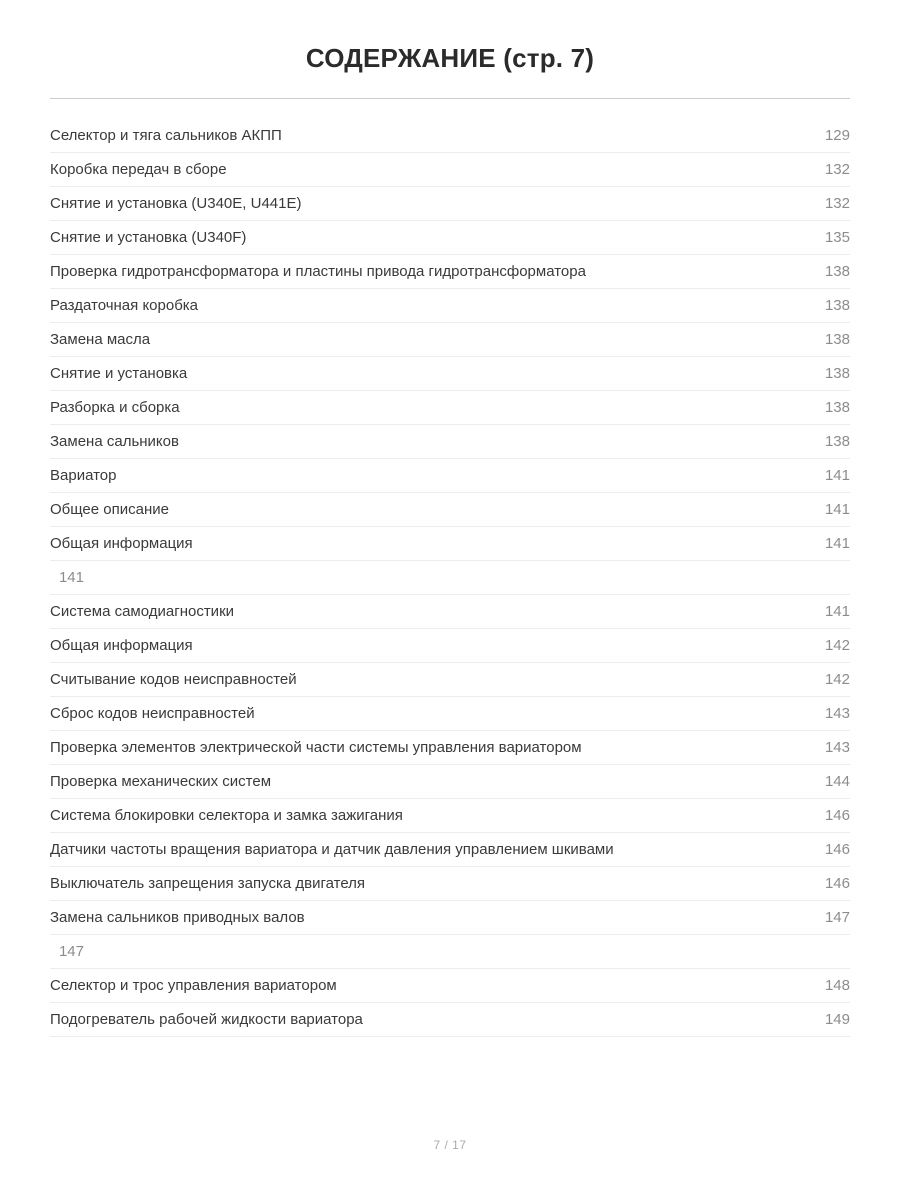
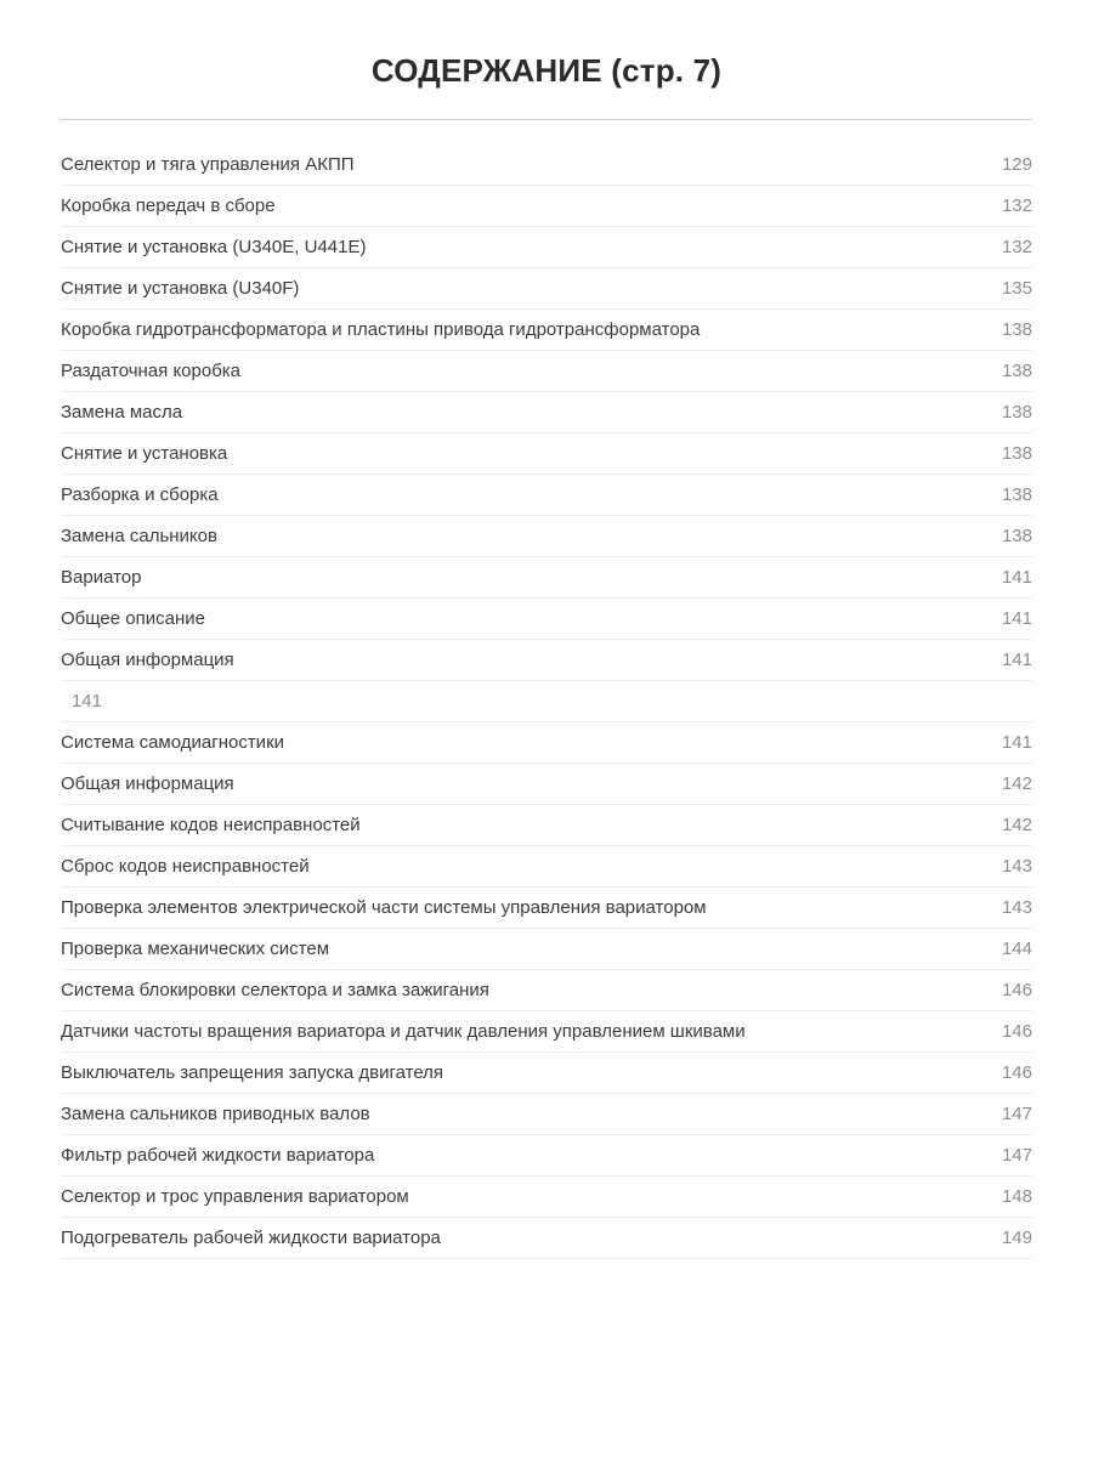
  СОДЕРЖАНИЕ (стр. 7)
- Селектор и тяга сальников АКПП
+ Селектор и тяга управления АКПП
  129
  Коробка передач в сборе
  132
  Снятие и установка (U340E, U441E)
  132
  Снятие и установка (U340F)
  135
- Проверка гидротрансформатора и пластины привода гидротрансформатора
+ Коробка гидротрансформатора и пластины привода гидротрансформатора
  138
  Раздаточная коробка
  138
  Замена масла
  138
  Снятие и установка
  138
  Разборка и сборка
  138
  Замена сальников
  138
  Вариатор
  141
  Общее описание
  141
  Общая информация
  141
  141
  Система самодиагностики
  141
  Общая информация
  142
  Считывание кодов неисправностей
  142
  Сброс кодов неисправностей
  143
  Проверка элементов электрической части системы управления вариатором
  143
  Проверка механических систем
  144
  Система блокировки селектора и замка зажигания
  146
  Датчики частоты вращения вариатора и датчик давления управлением шкивами
  146
  Выключатель запрещения запуска двигателя
  146
  Замена сальников приводных валов
  147
+ Фильтр рабочей жидкости вариатора
  147
  Селектор и трос управления вариатором
  148
  Подогреватель рабочей жидкости вариатора
  149
- 7 / 17
